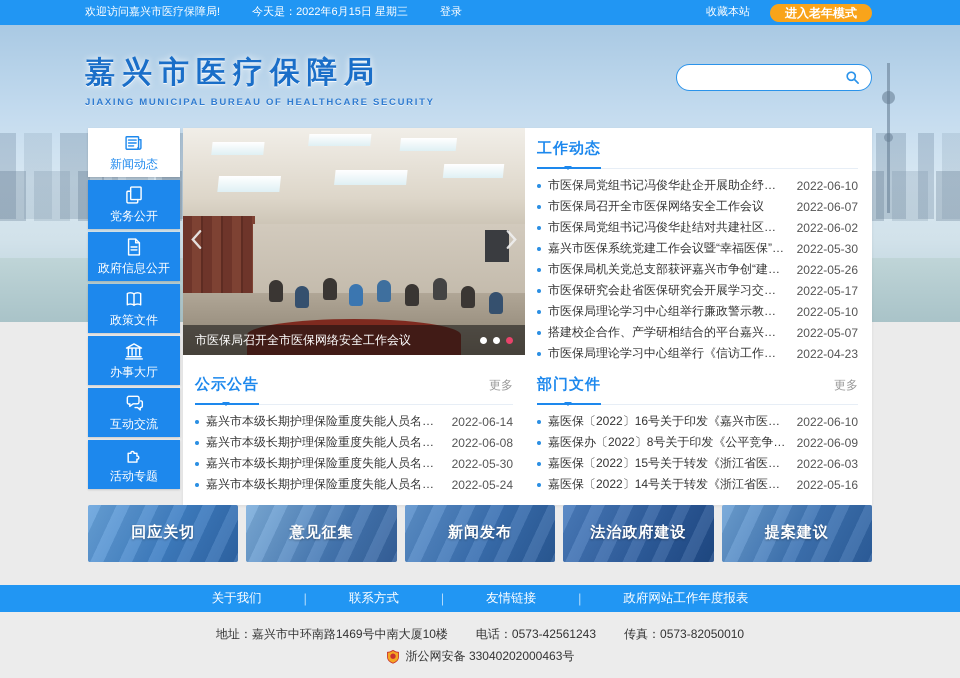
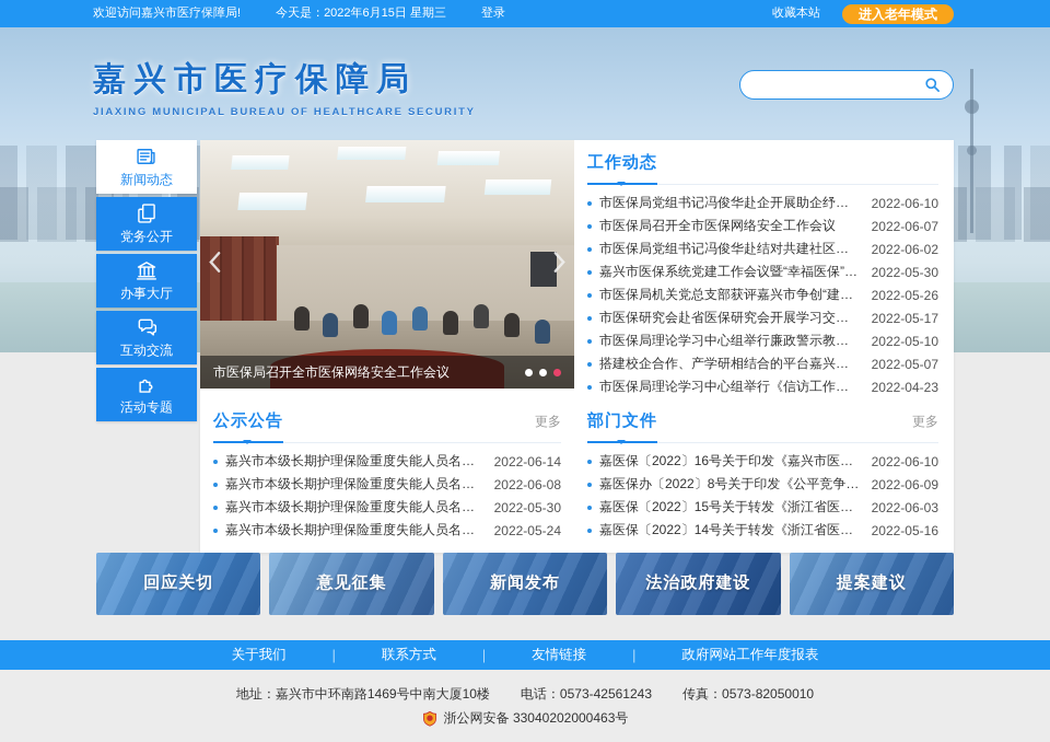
  欢迎访问嘉兴市医疗保障局!
  今天是：2022年6月15日 星期三
  登录
  收藏本站
  进入老年模式
  嘉兴市医疗保障局
  JIAXING MUNICIPAL BUREAU OF HEALTHCARE SECURITY
  新闻动态
  党务公开
- 政府信息公开
- 政策文件
  办事大厅
  互动交流
  活动专题
  市医保局召开全市医保网络安全工作会议
  工作动态
  市医保局党组书记冯俊华赴企开展助企纾困活
  2022-06-10
  市医保局召开全市医保网络安全工作会议
  2022-06-07
  市医保局党组书记冯俊华赴结对共建社区指导
  2022-06-02
  嘉兴市医保系统党建工作会议暨“幸福医保”党
  2022-05-30
  市医保局机关党总支部获评嘉兴市争创“建设清
  2022-05-26
  市医保研究会赴省医保研究会开展学习交流活
  2022-05-17
  市医保局理论学习中心组举行廉政警示教育专
  2022-05-10
  搭建校企合作、产学研相结合的平台嘉兴市长
  2022-05-07
  市医保局理论学习中心组举行《信访工作条例
  2022-04-23
  公示公告
  更多
  嘉兴市本级长期护理保险重度失能人员名单公
  2022-06-14
  嘉兴市本级长期护理保险重度失能人员名单公
  2022-06-08
  嘉兴市本级长期护理保险重度失能人员名单公
  2022-05-30
  嘉兴市本级长期护理保险重度失能人员名单公
  2022-05-24
  部门文件
  更多
  嘉医保〔2022〕16号关于印发《嘉兴市医疗保
  2022-06-10
  嘉医保办〔2022〕8号关于印发《公平竞争审
  2022-06-09
  嘉医保〔2022〕15号关于转发《浙江省医疗保
  2022-06-03
  嘉医保〔2022〕14号关于转发《浙江省医疗保
  2022-05-16
  回应关切
  意见征集
  新闻发布
  法治政府建设
  提案建议
  关于我们
  |
  联系方式
  |
  友情链接
  |
  政府网站工作年度报表
  地址：嘉兴市中环南路1469号中南大厦10楼
  电话：0573-42561243
  传真：0573-82050010
  浙公网安备 33040202000463号
